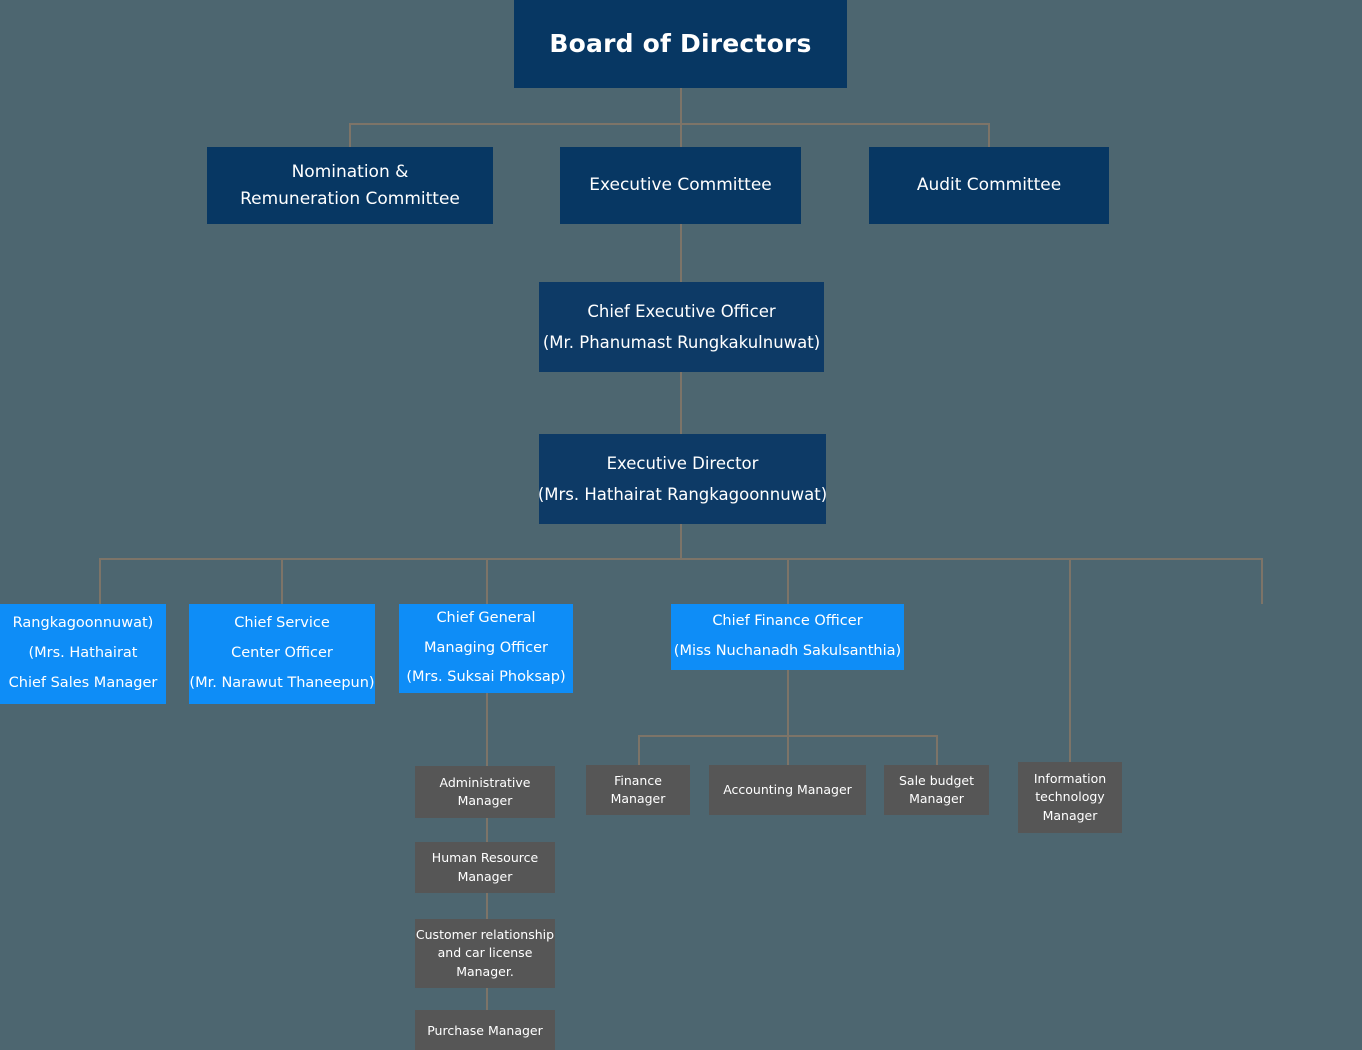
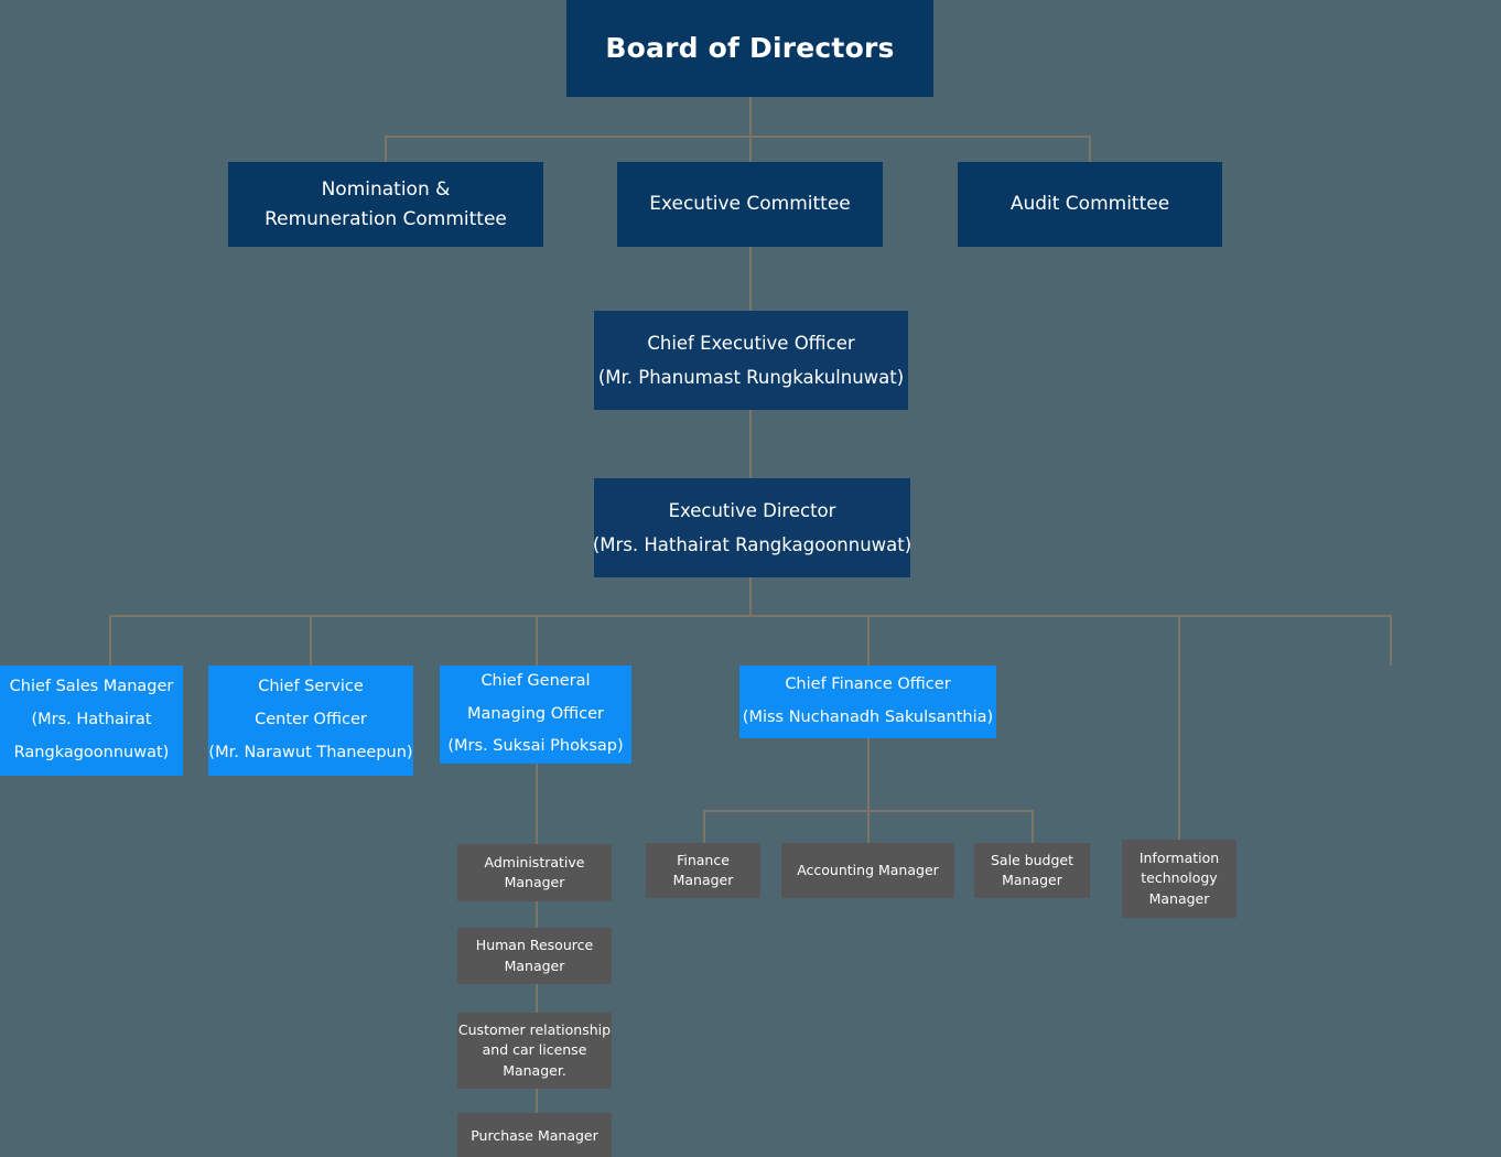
  Board of Directors
  Nomination &
  Remuneration Committee
  Executive Committee
  Audit Committee
  Chief Executive Officer
  (Mr. Phanumast Rungkakulnuwat)
  Executive Director
  (Mrs. Hathairat Rangkagoonnuwat)
- Rangkagoonnuwat)
+ Chief Sales Manager
  (Mrs. Hathairat
- Chief Sales Manager
+ Rangkagoonnuwat)
  Chief Service
  Center Officer
  (Mr. Narawut Thaneepun)
  Chief General
  Managing Officer
  (Mrs. Suksai Phoksap)
  Chief Finance Officer
  (Miss Nuchanadh Sakulsanthia)
  Administrative
  Manager
  Finance
  Manager
  Accounting Manager
  Sale budget
  Manager
  Information
  technology
  Manager
  Human Resource
  Manager
  Customer relationship
  and car license
  Manager.
  Purchase Manager
